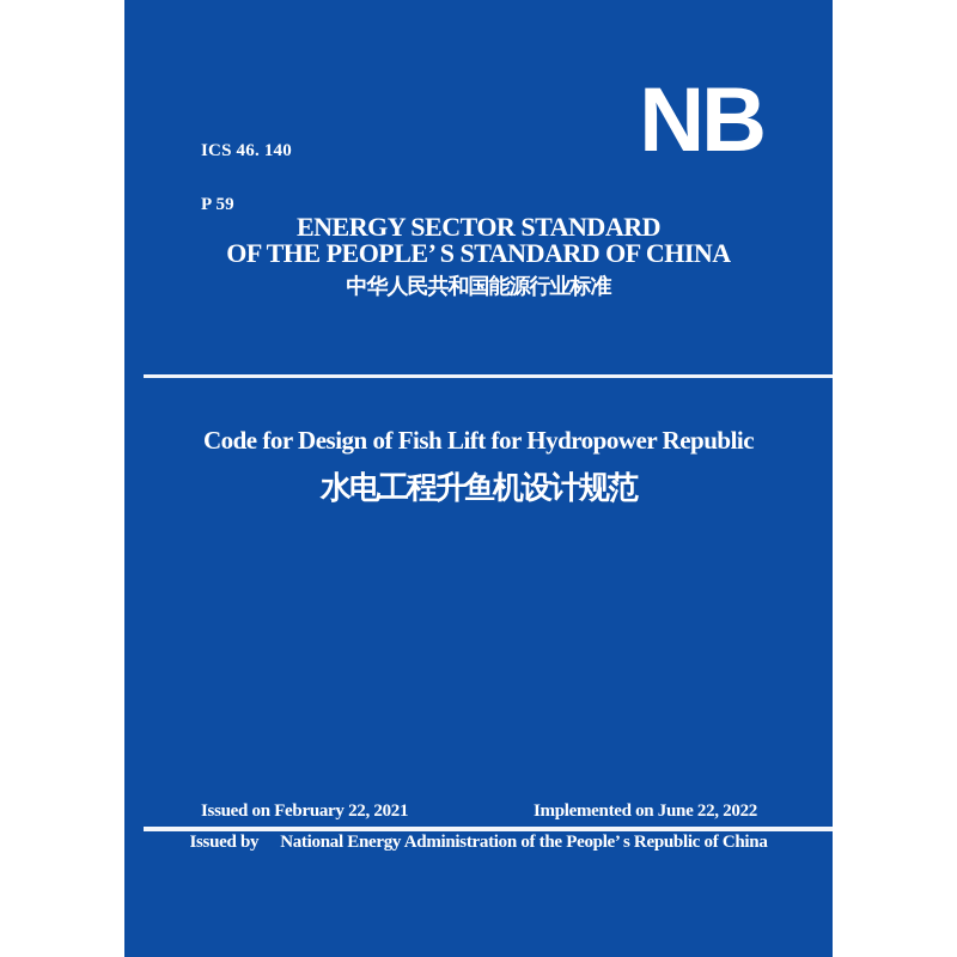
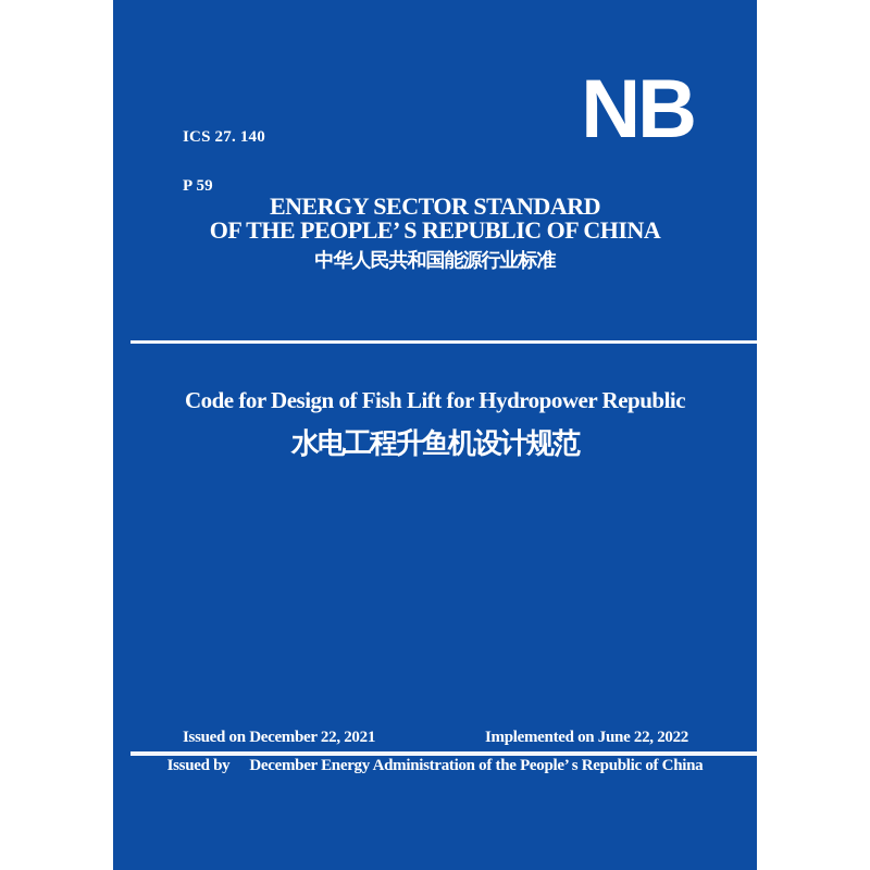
- ICS 46. 140
+ ICS 27. 140
  P 59
  NB
  ENERGY SECTOR STANDARD
- OF THE PEOPLE’ S STANDARD OF CHINA
+ OF THE PEOPLE’ S REPUBLIC OF CHINA
  中华人民共和国能源行业标准
  Code for Design of Fish Lift for Hydropower Republic
  水电工程升鱼机设计规范
- Issued on February 22, 2021
+ Issued on December 22, 2021
  Implemented on June 22, 2022
  Issued by
- National Energy Administration of the People’ s Republic of China
+ December Energy Administration of the People’ s Republic of China
